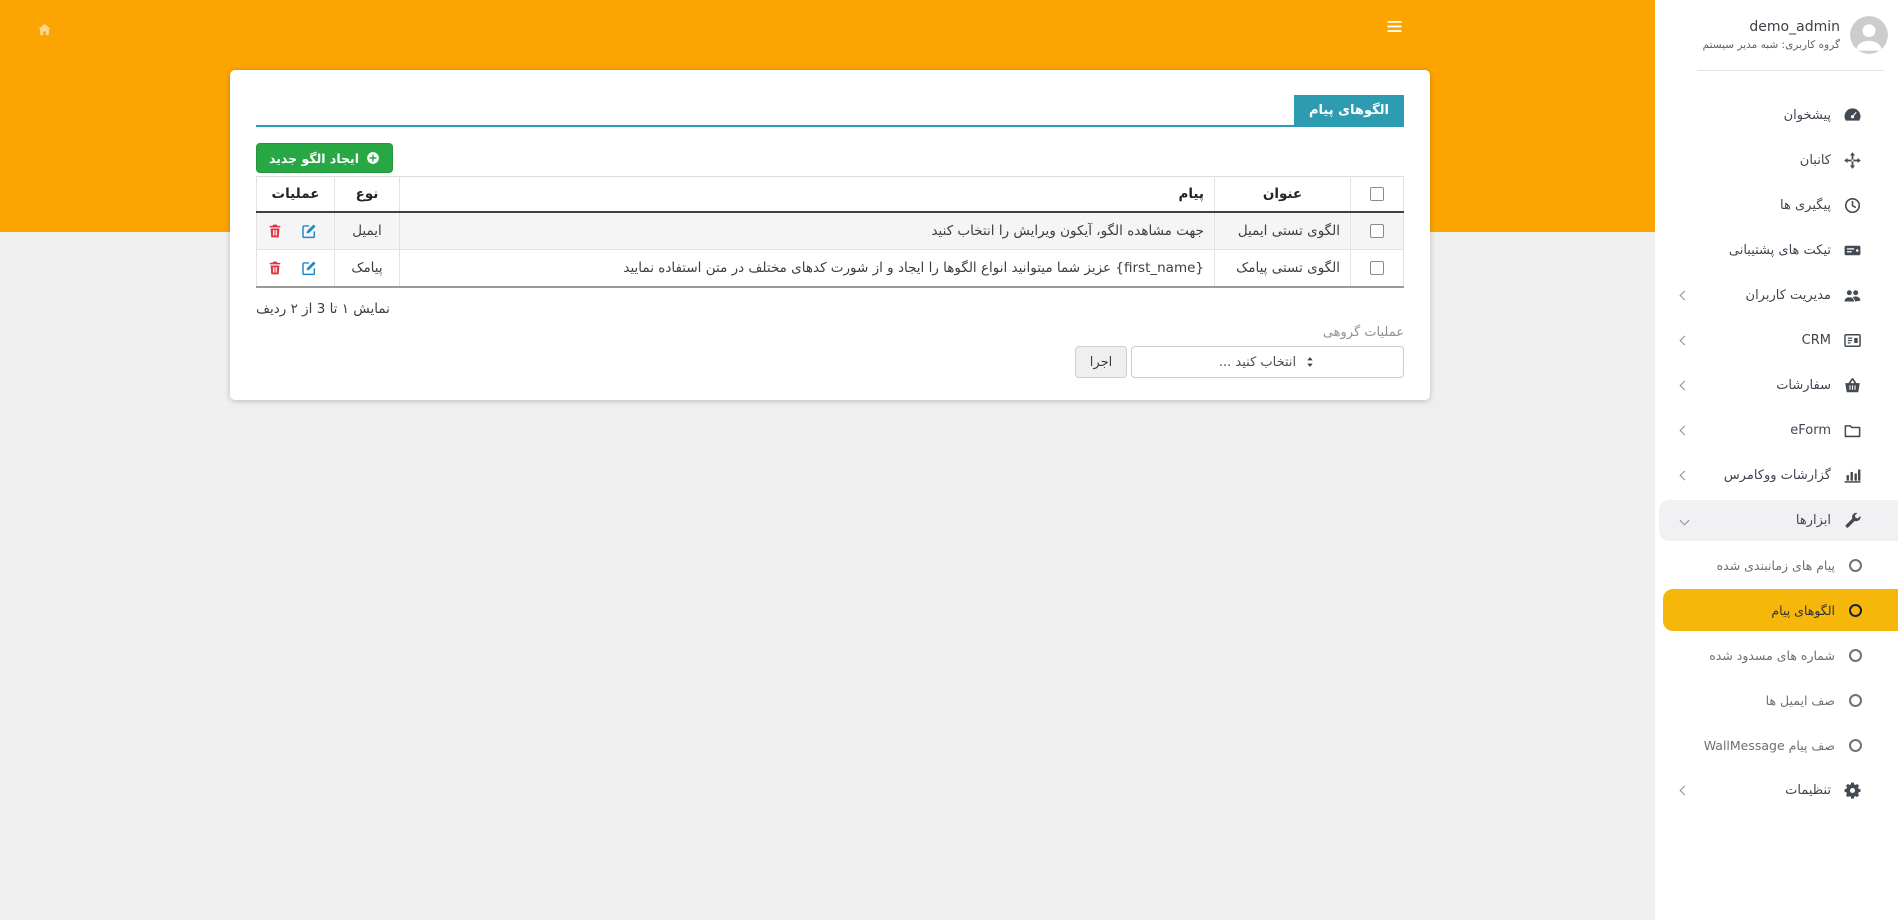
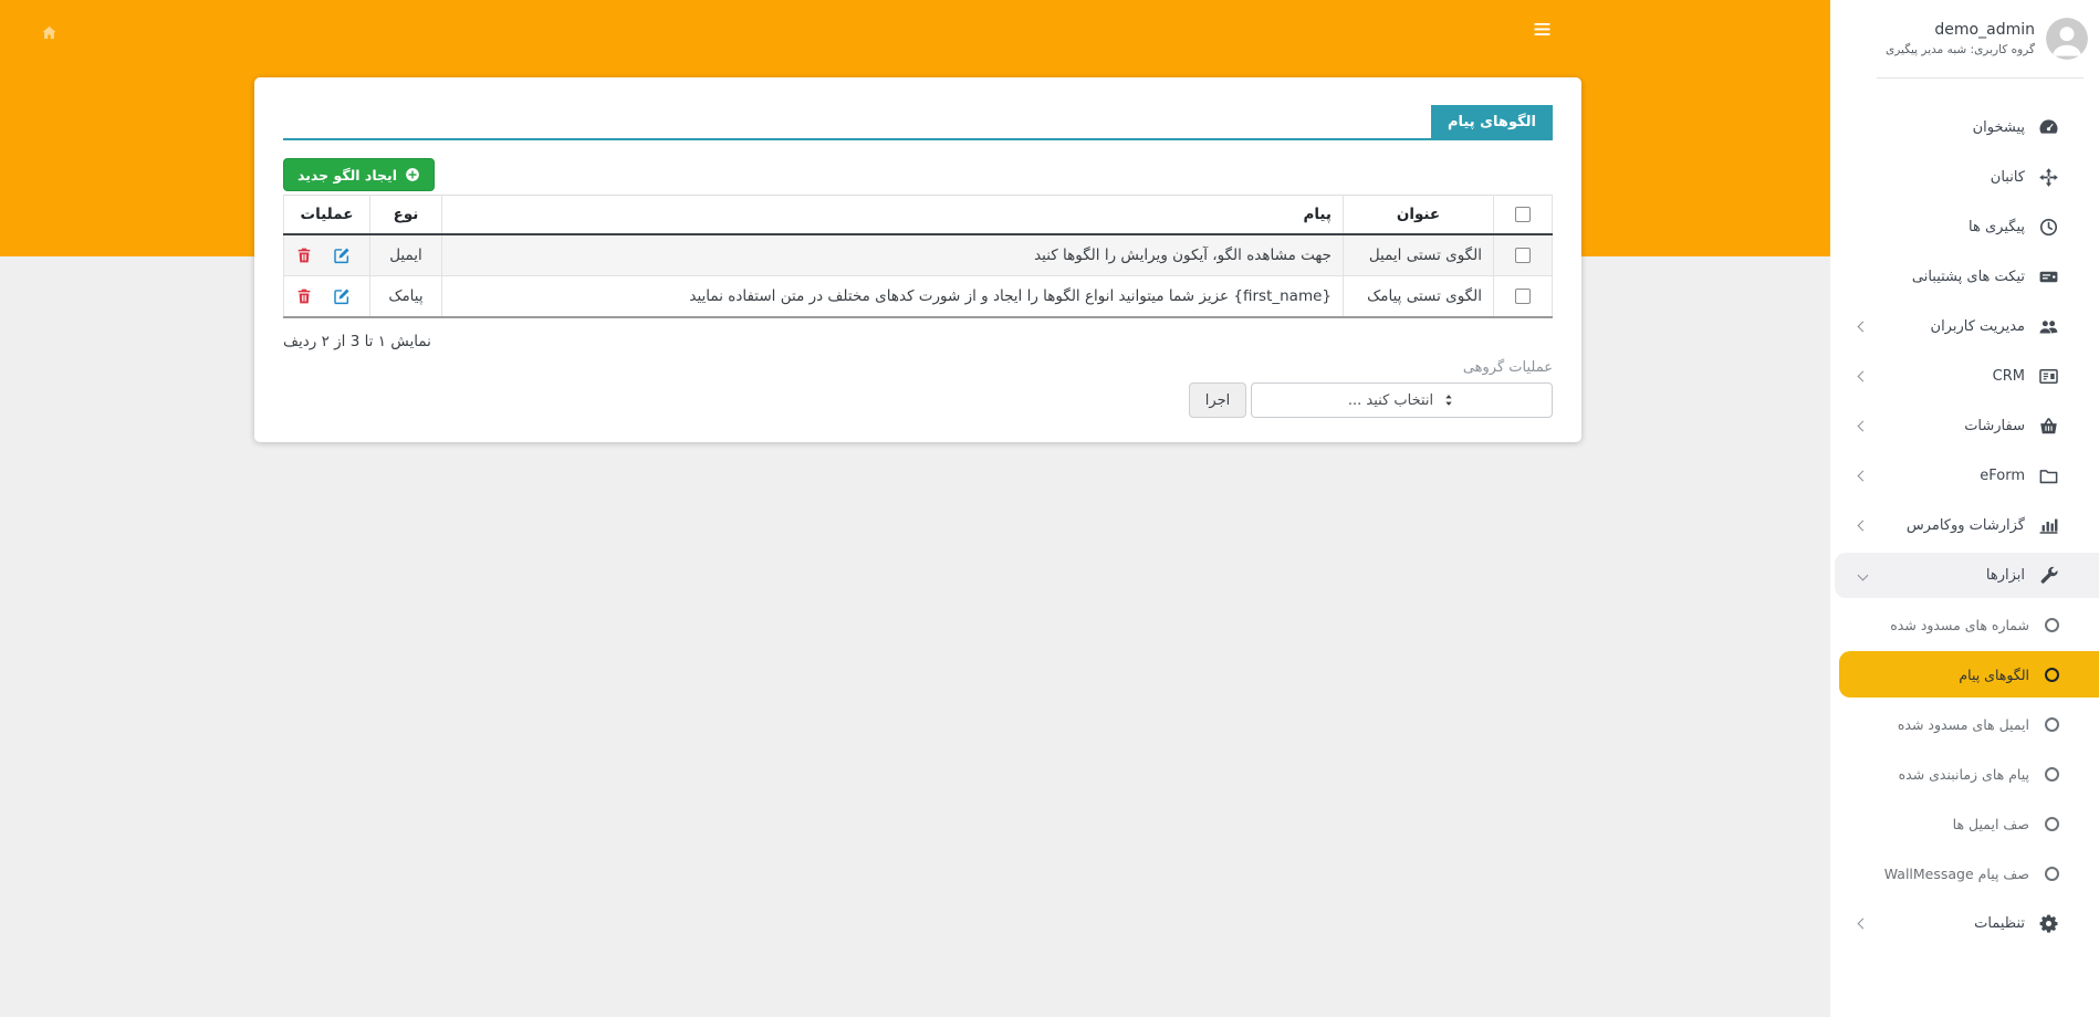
  الگوهای پیام
  ایجاد الگو جدید
  	عنوان	پیام	نوع	عملیات
- 	الگوی تستی ایمیل	جهت مشاهده الگو، آیکون ویرایش را انتخاب کنید	ایمیل
+ 	الگوی تستی ایمیل	جهت مشاهده الگو، آیکون ویرایش را الگوها کنید	ایمیل
  	الگوی تستی پیامک	{first_name} عزیز شما میتوانید انواع الگوها را ایجاد و از شورت کدهای مختلف در متن استفاده نمایید	پیامک
  نمایش ۱ تا 3 از ۲ ردیف
  عملیات گروهی
  انتخاب کنید ...
  اجرا
  demo_admin
- گروه کاربری: شبه مدیر سیستم
+ گروه کاربری: شبه مدیر پیگیری
  پیشخوان
  کانبان
  پیگیری ها
  تیکت های پشتیبانی
  مدیریت کاربران
  CRM
  سفارشات
  eForm
  گزارشات ووکامرس
  ابزارها
- پیام های زمانبندی شده
+ شماره های مسدود شده
  الگوهای پیام
+ ایمیل های مسدود شده
- شماره های مسدود شده
+ پیام های زمانبندی شده
  صف ایمیل ها
  صف پیام WallMessage
  تنظیمات
